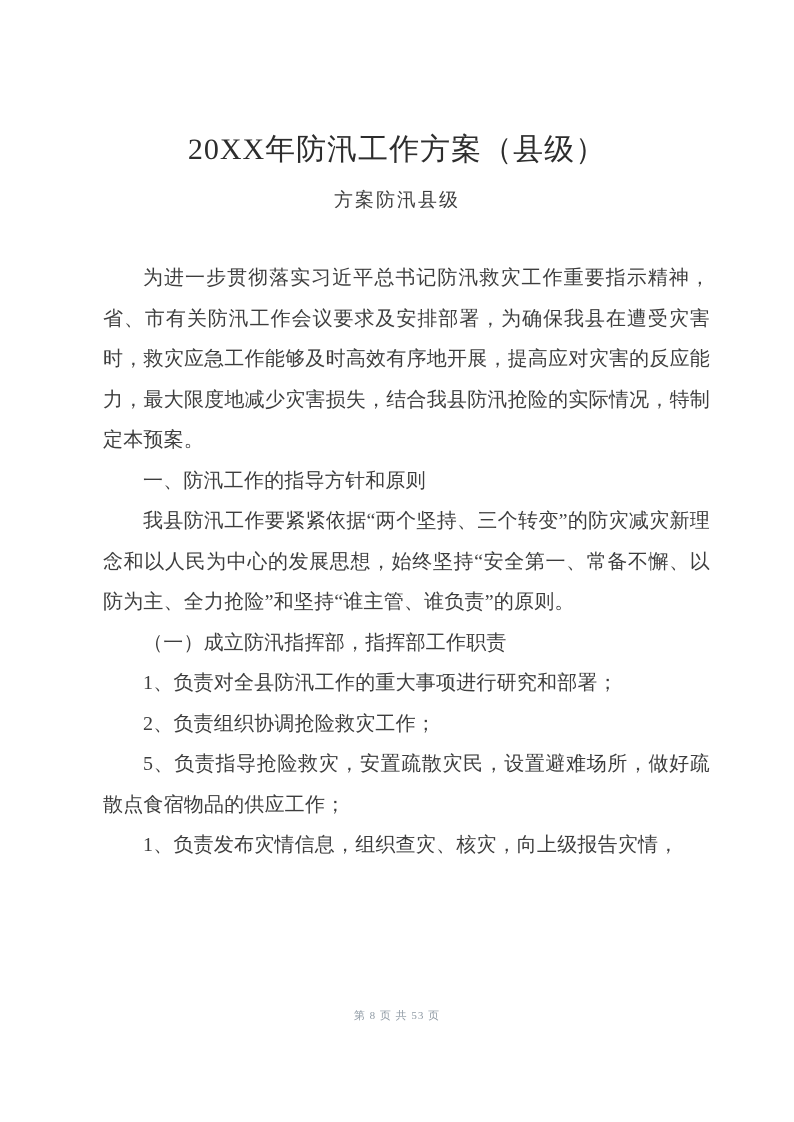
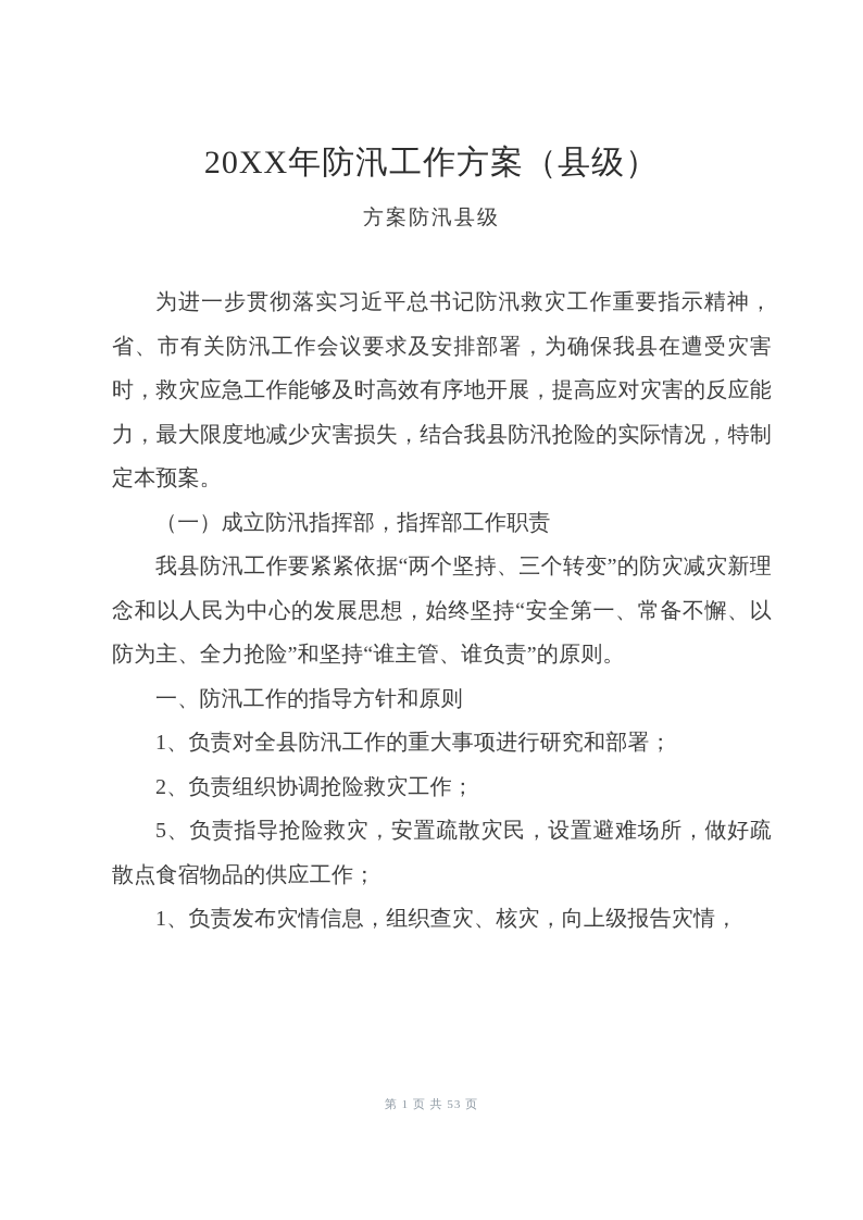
  20XX年防汛工作方案（县级）
  方案防汛县级
  为进一步贯彻落实习近平总书记防汛救灾工作重要指示精神，省、市有关防汛工作会议要求及安排部署，为确保我县在遭受灾害时，救灾应急工作能够及时高效有序地开展，提高应对灾害的反应能力，最大限度地减少灾害损失，结合我县防汛抢险的实际情况，特制定本预案。
- 一、防汛工作的指导方针和原则
+ （一）成立防汛指挥部，指挥部工作职责
  我县防汛工作要紧紧依据“两个坚持、三个转变”的防灾减灾新理念和以人民为中心的发展思想，始终坚持“安全第一、常备不懈、以防为主、全力抢险”和坚持“谁主管、谁负责”的原则。
- （一）成立防汛指挥部，指挥部工作职责
+ 一、防汛工作的指导方针和原则
  1、负责对全县防汛工作的重大事项进行研究和部署；
  2、负责组织协调抢险救灾工作；
  5、负责指导抢险救灾，安置疏散灾民，设置避难场所，做好疏散点食宿物品的供应工作；
  1、负责发布灾情信息，组织查灾、核灾，向上级报告灾情，
- 第 8 页 共 53 页
+ 第 1 页 共 53 页
